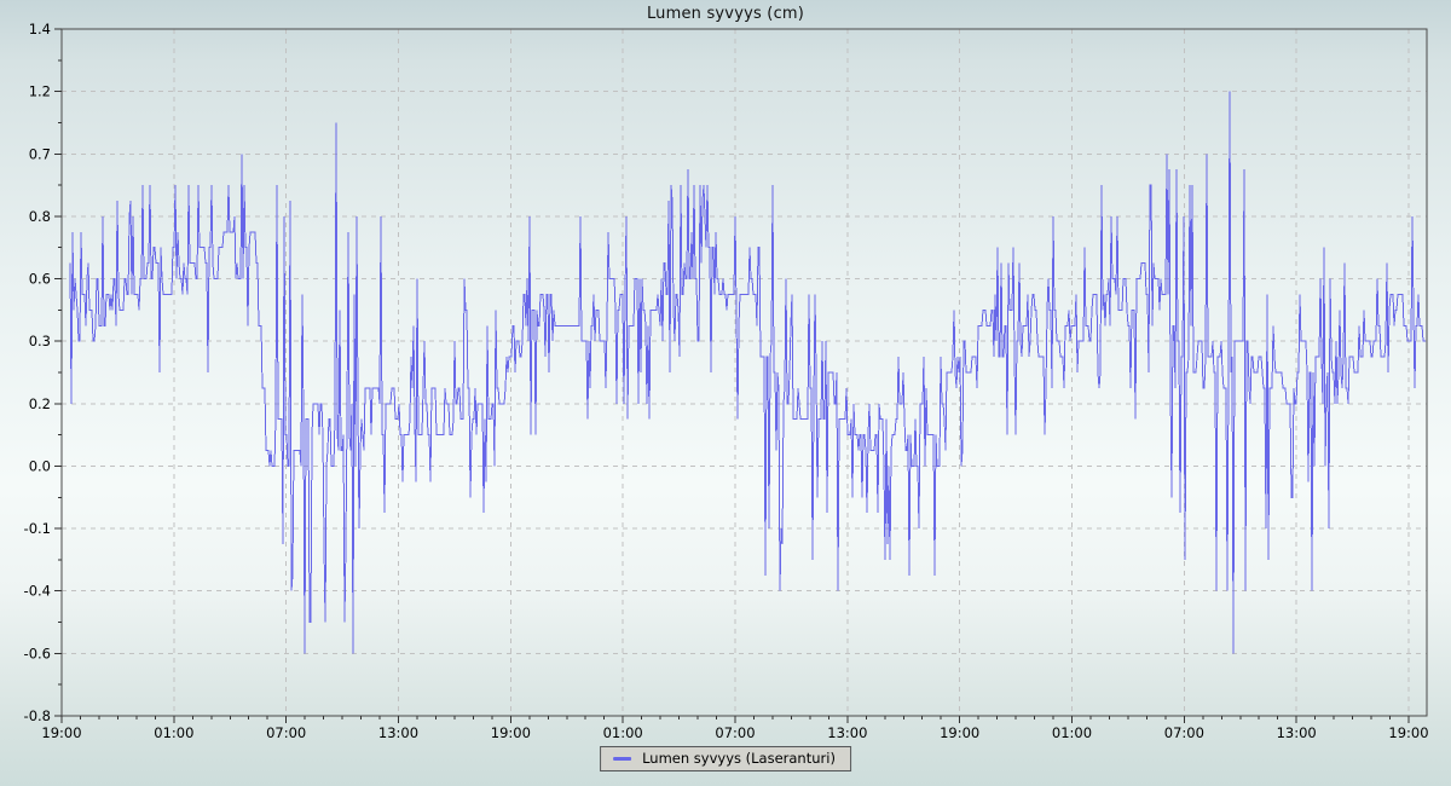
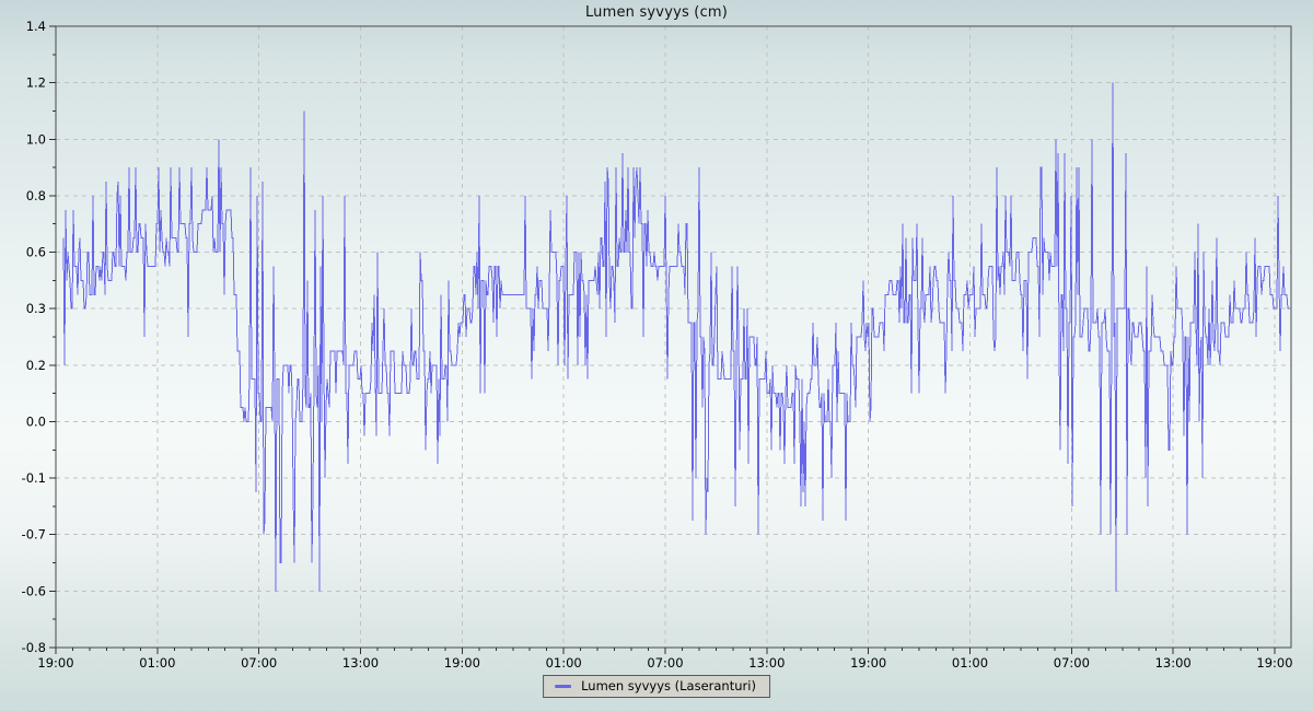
  Lumen syvyys (cm)
  19:00
  01:00
  07:00
  13:00
  19:00
  01:00
  07:00
  13:00
  19:00
  01:00
  07:00
  13:00
  19:00
  1.4
  1.2
- 0.7
+ 1.0
  0.8
  0.6
  0.3
  0.2
  0.0
  -0.1
- -0.4
+ -0.7
  -0.6
  -0.8
  Lumen syvyys (Laseranturi)
